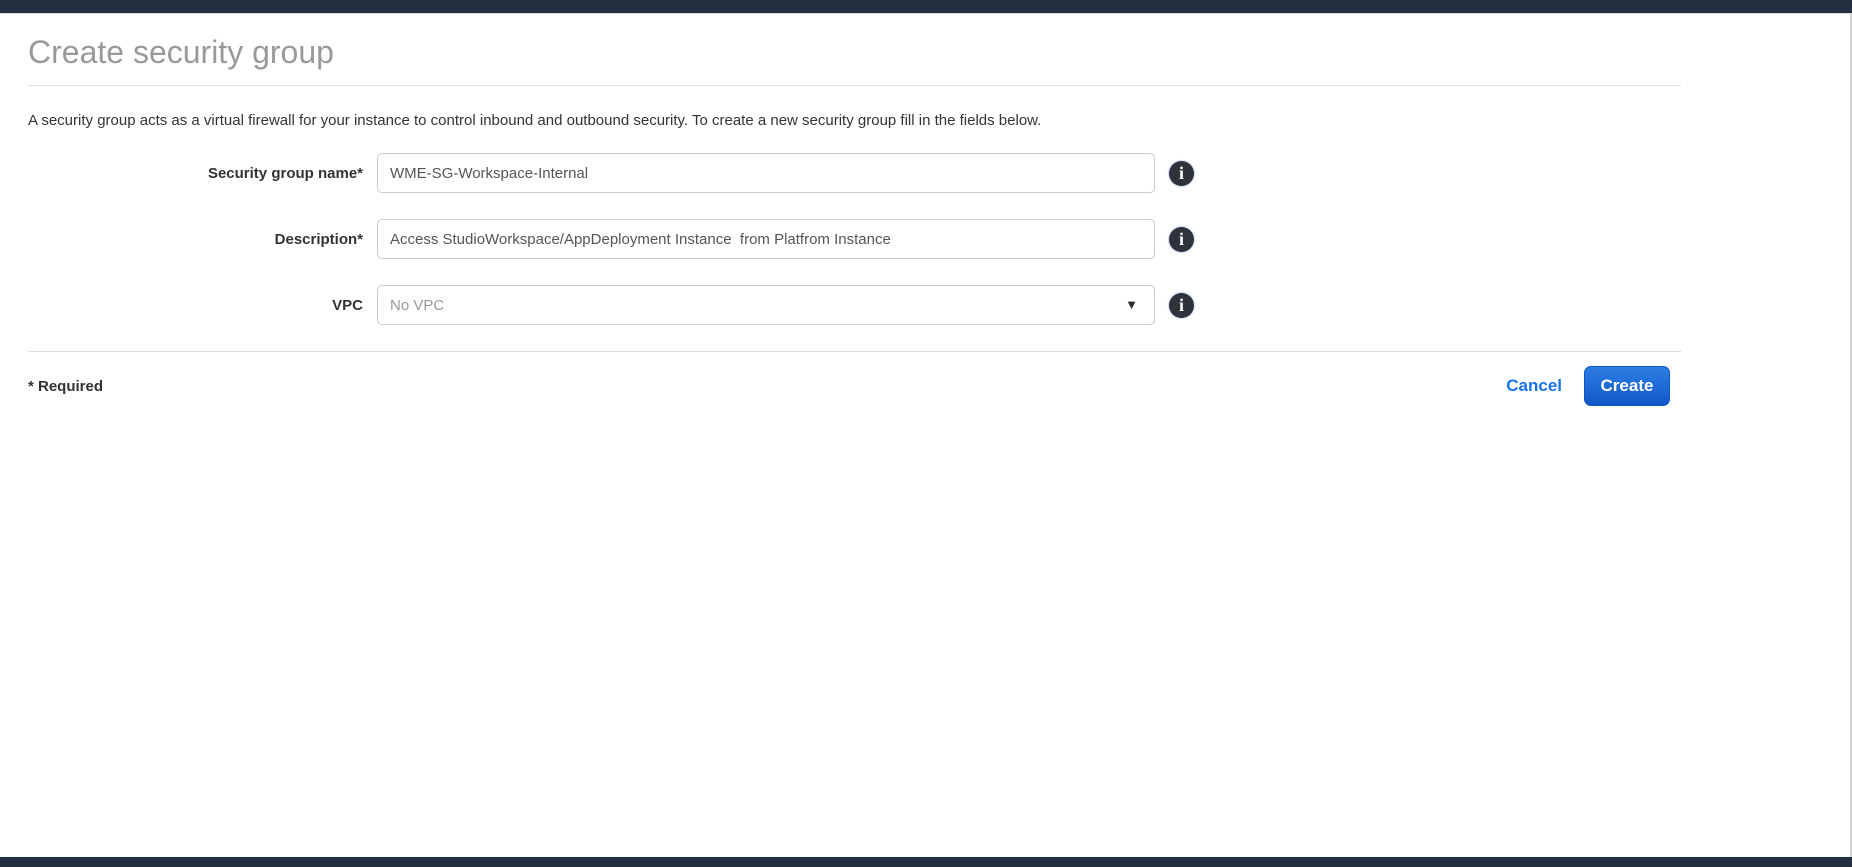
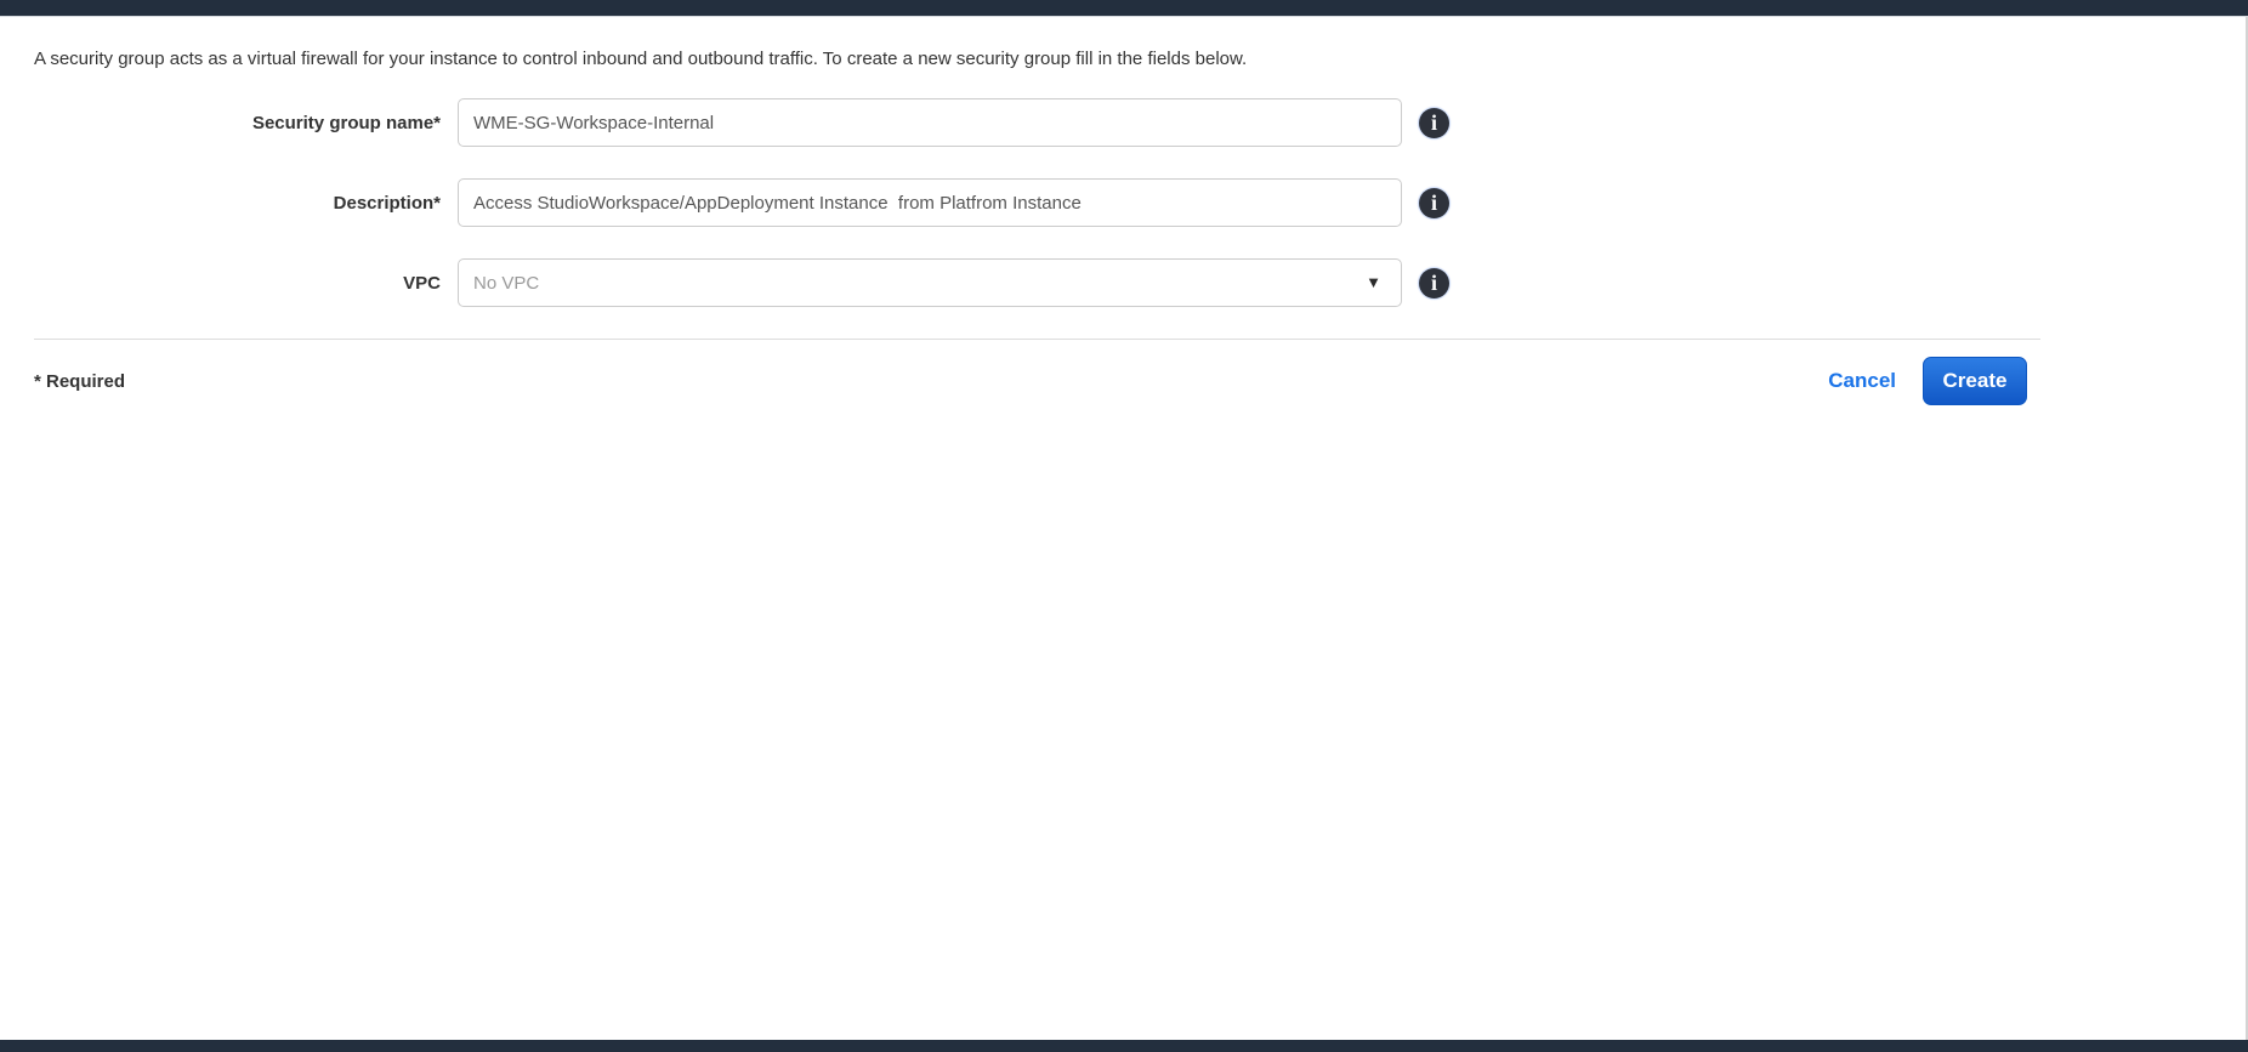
- Create security group
- A security group acts as a virtual firewall for your instance to control inbound and outbound security. To create a new security group fill in the fields below.
+ A security group acts as a virtual firewall for your instance to control inbound and outbound traffic. To create a new security group fill in the fields below.
  Security group name*
  WME-SG-Workspace-Internal
  i
  Description*
  Access StudioWorkspace/AppDeployment Instance from Platfrom Instance
  i
  VPC
  No VPC
  ▼
  i
  * Required
  Cancel
  Create
